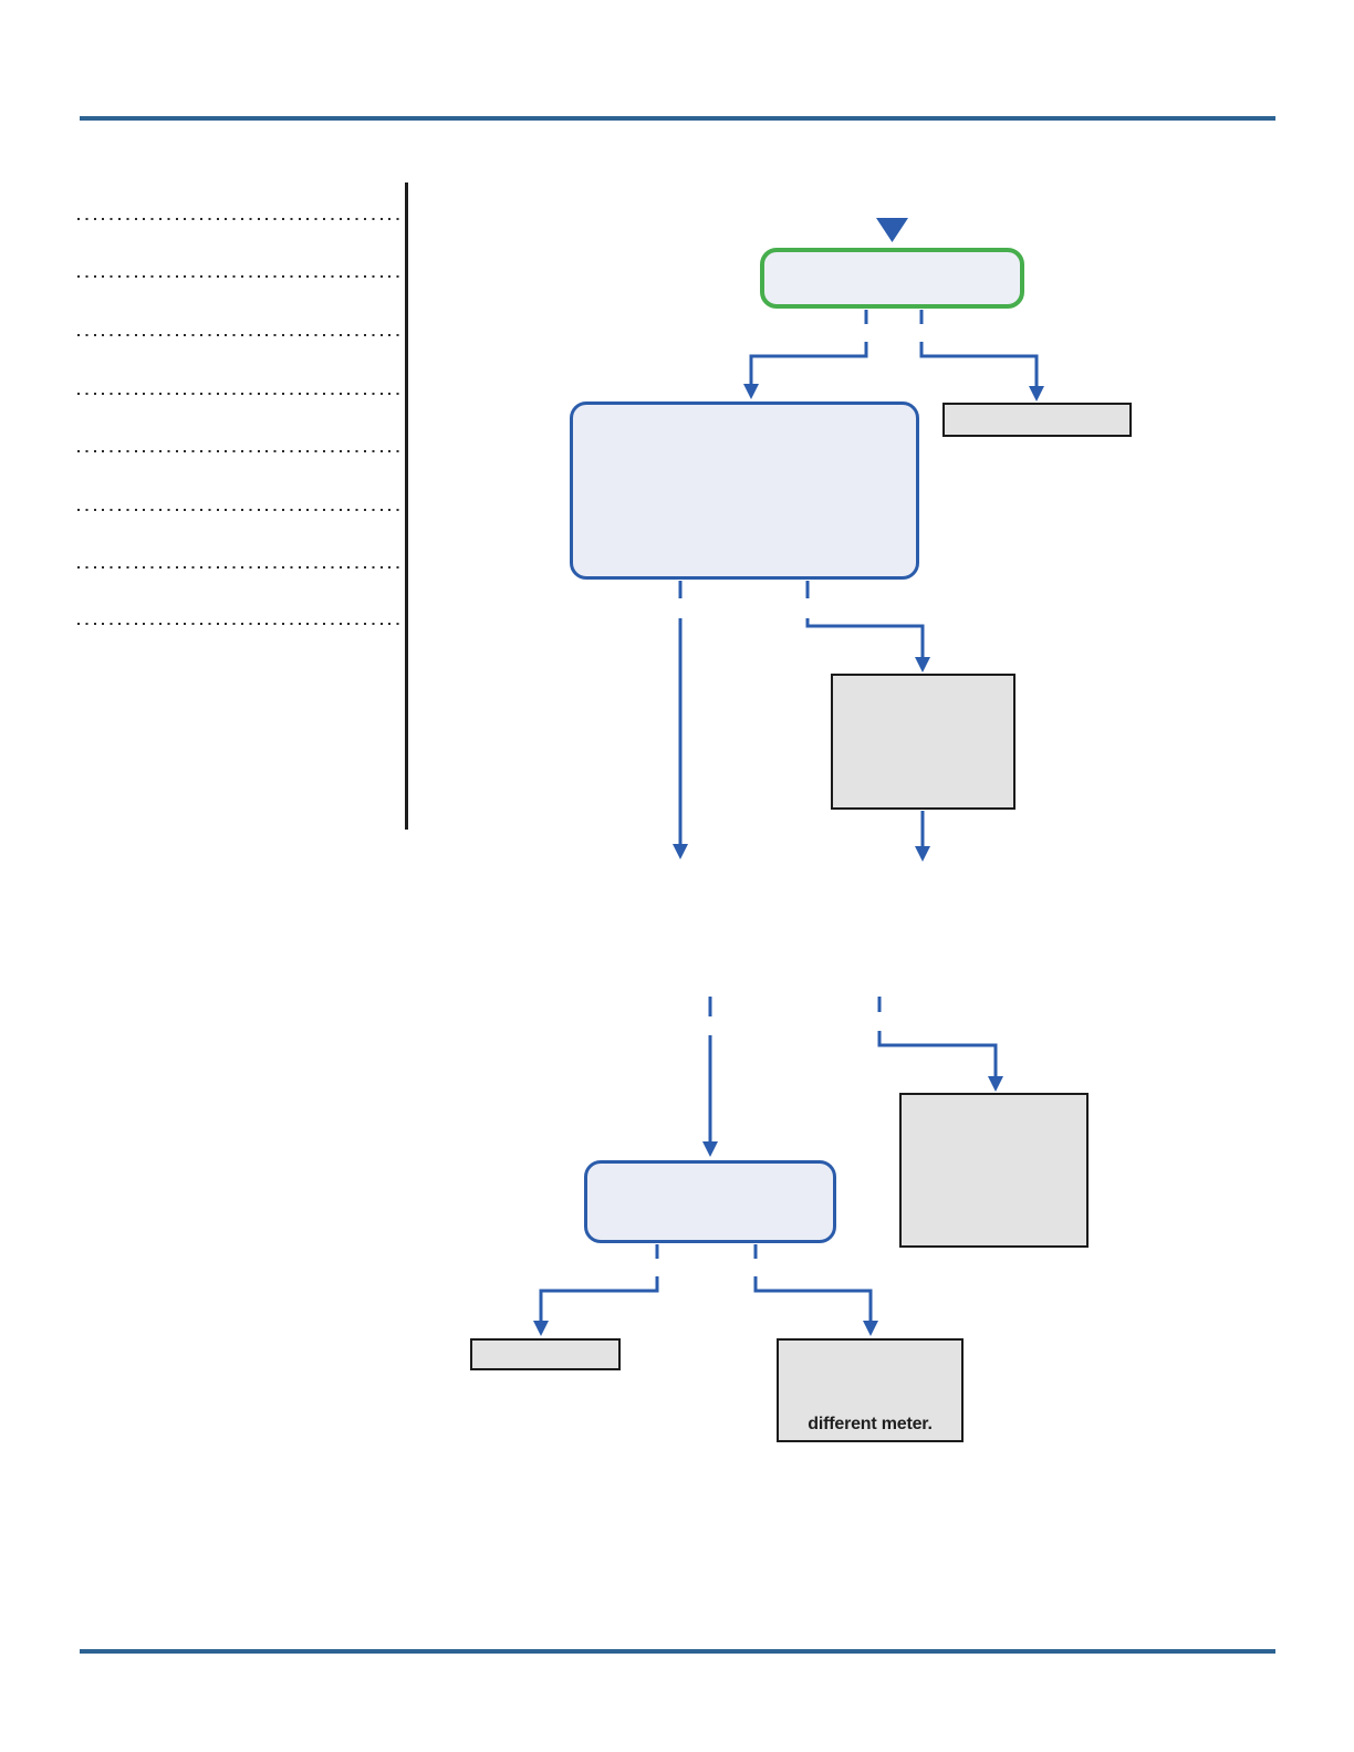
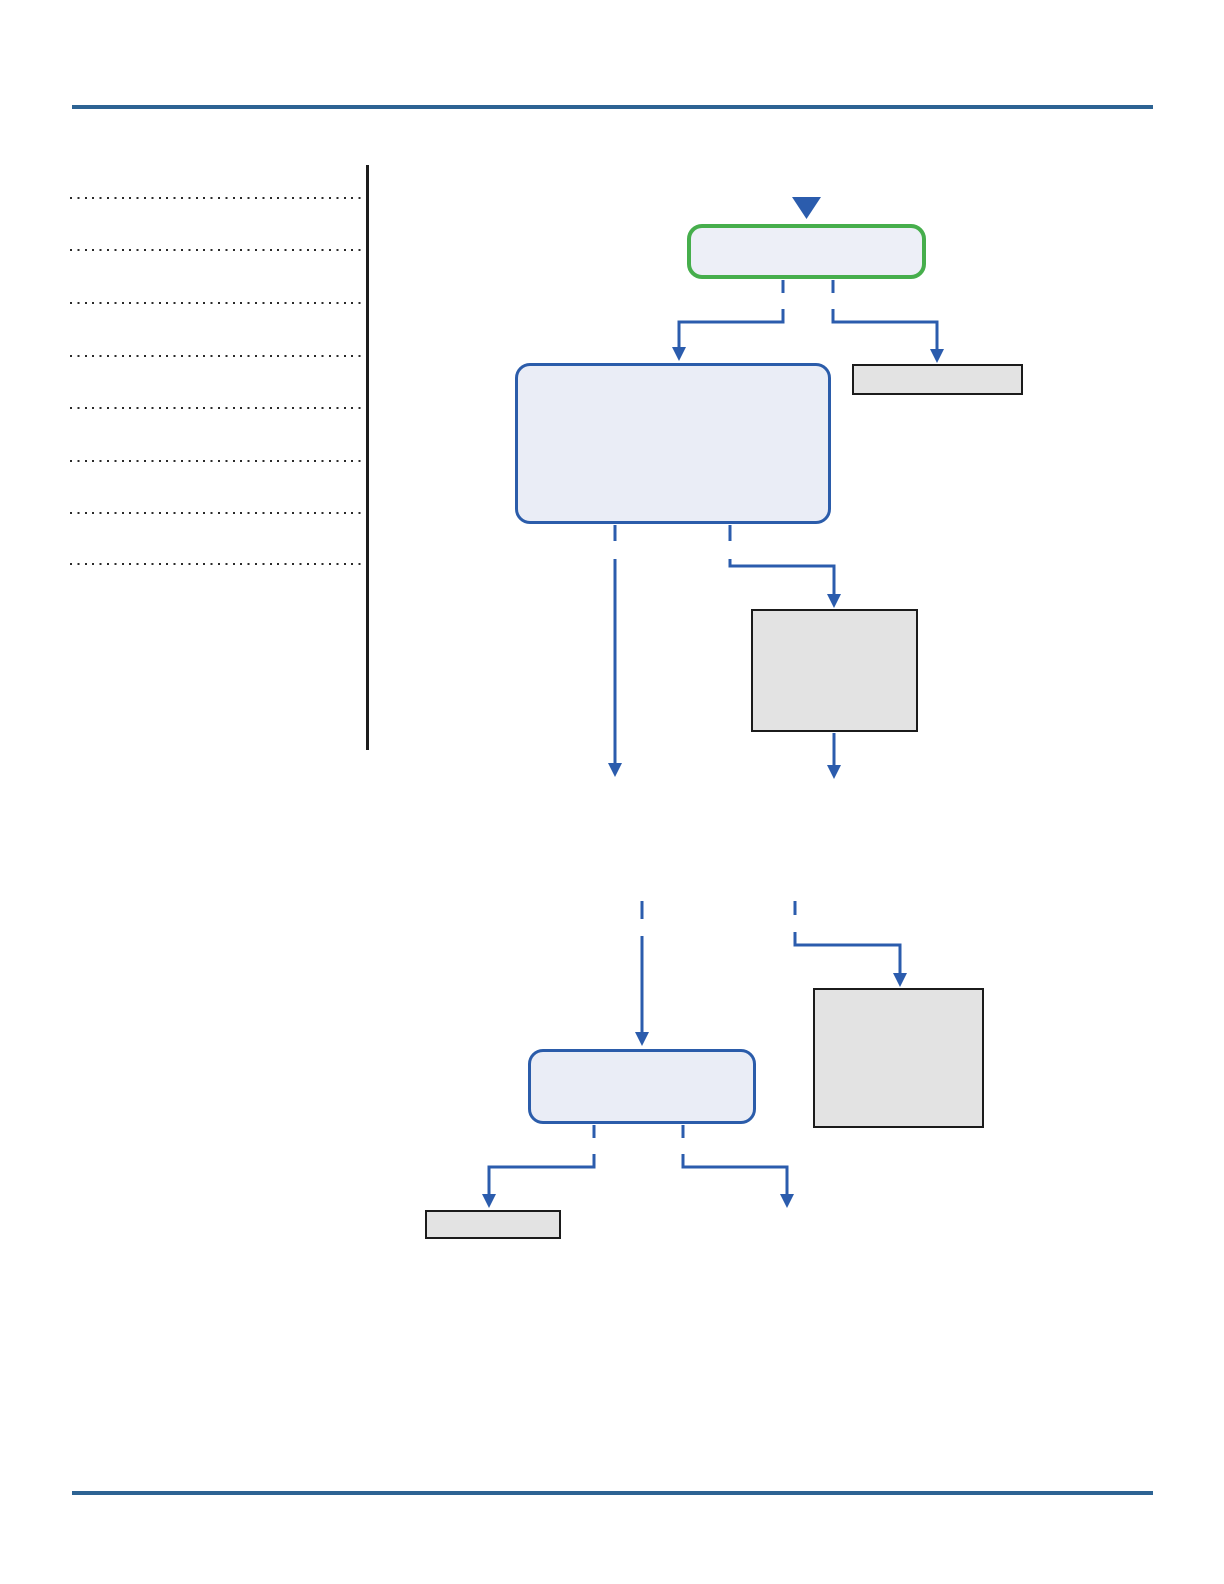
- different meter.
